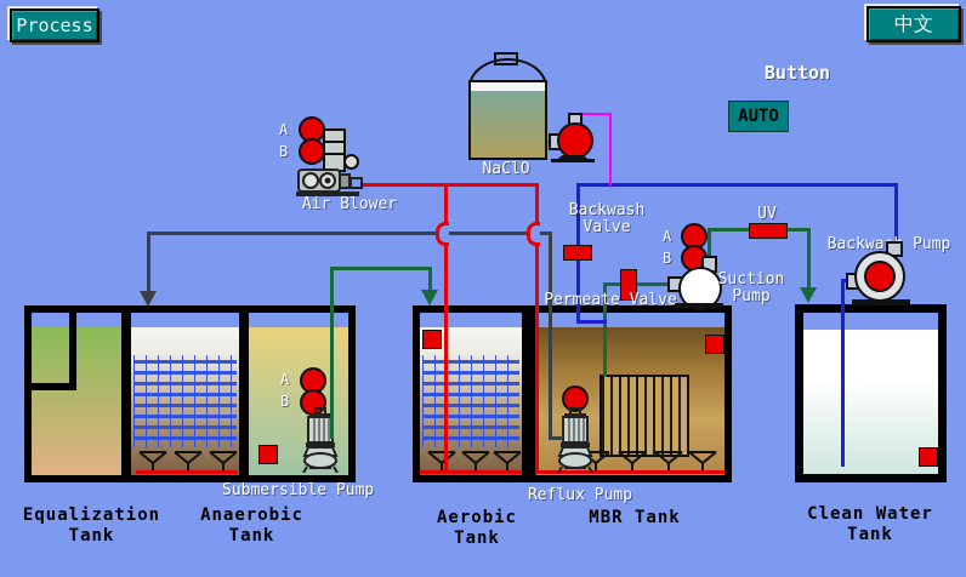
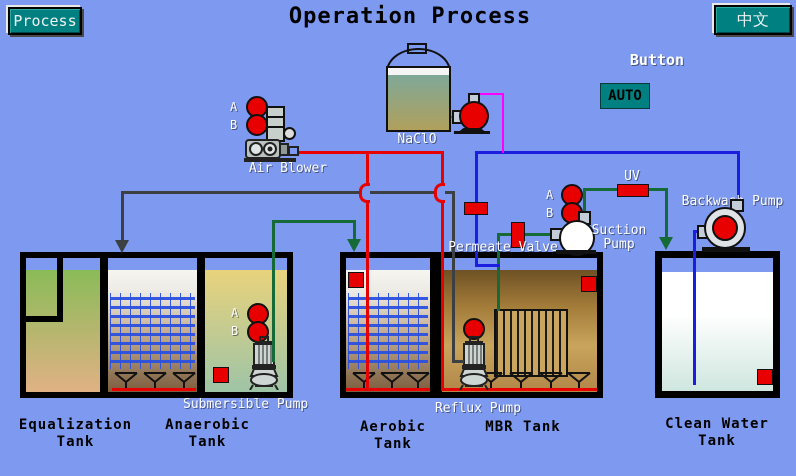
  A
  B
  NaClO
  A
  B
  Air Blower
- Backwash
- Valve
  Permeate Valve
  UV
  A
  B
  Suction
  Pump
  Backwa Pump
+ Operation Process
  Process
  中文
  Button
  AUTO
  Submersible Pump
  Reflux Pump
  Equalization
  Tank
  Anaerobic
  Tank
  Aerobic
  Tank
  MBR Tank
  Clean Water
  Tank
